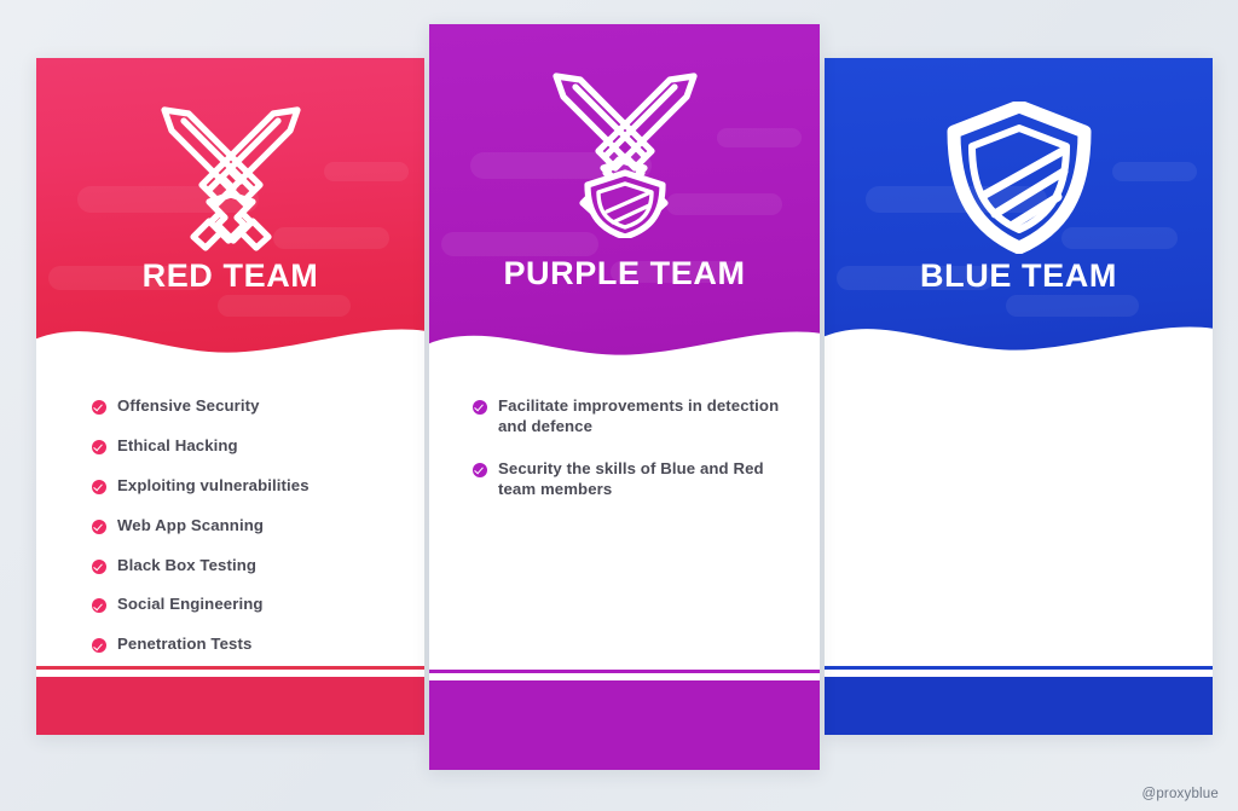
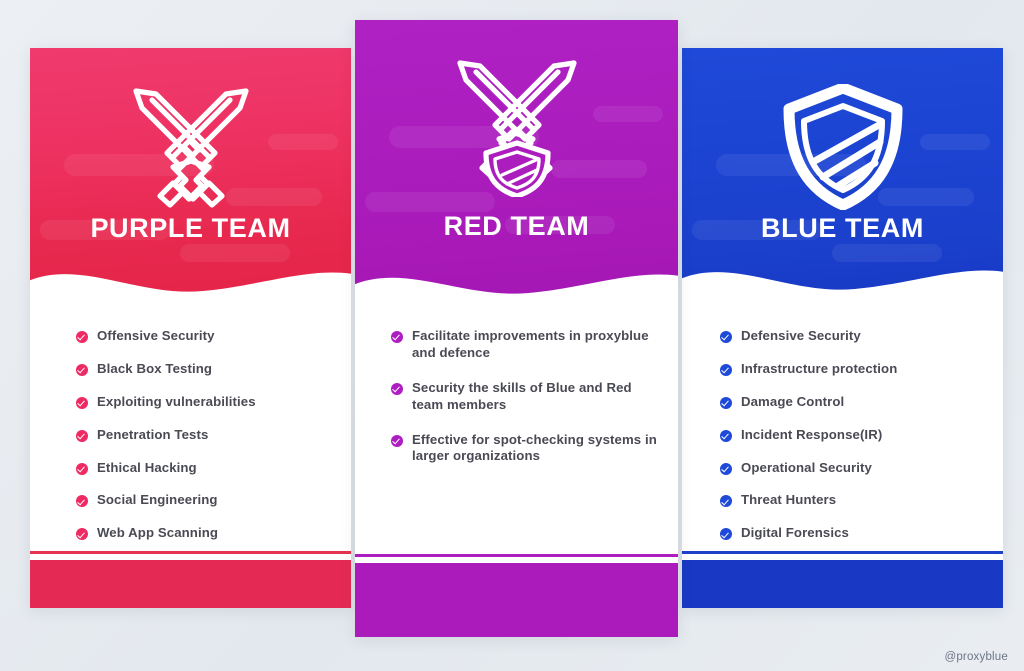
- RED TEAM
+ PURPLE TEAM
  Offensive Security
- Ethical Hacking
+ Black Box Testing
  Exploiting vulnerabilities
- Web App Scanning
+ Penetration Tests
- Black Box Testing
+ Ethical Hacking
  Social Engineering
- Penetration Tests
+ Web App Scanning
- PURPLE TEAM
+ RED TEAM
- Facilitate improvements in detection and defence
+ Facilitate improvements in proxyblue and defence
  Security the skills of Blue and Red team members
+ Effective for spot-checking systems in larger organizations
  BLUE TEAM
+ Defensive Security
+ Infrastructure protection
+ Damage Control
+ Incident Response(IR)
+ Operational Security
+ Threat Hunters
+ Digital Forensics
  @proxyblue
